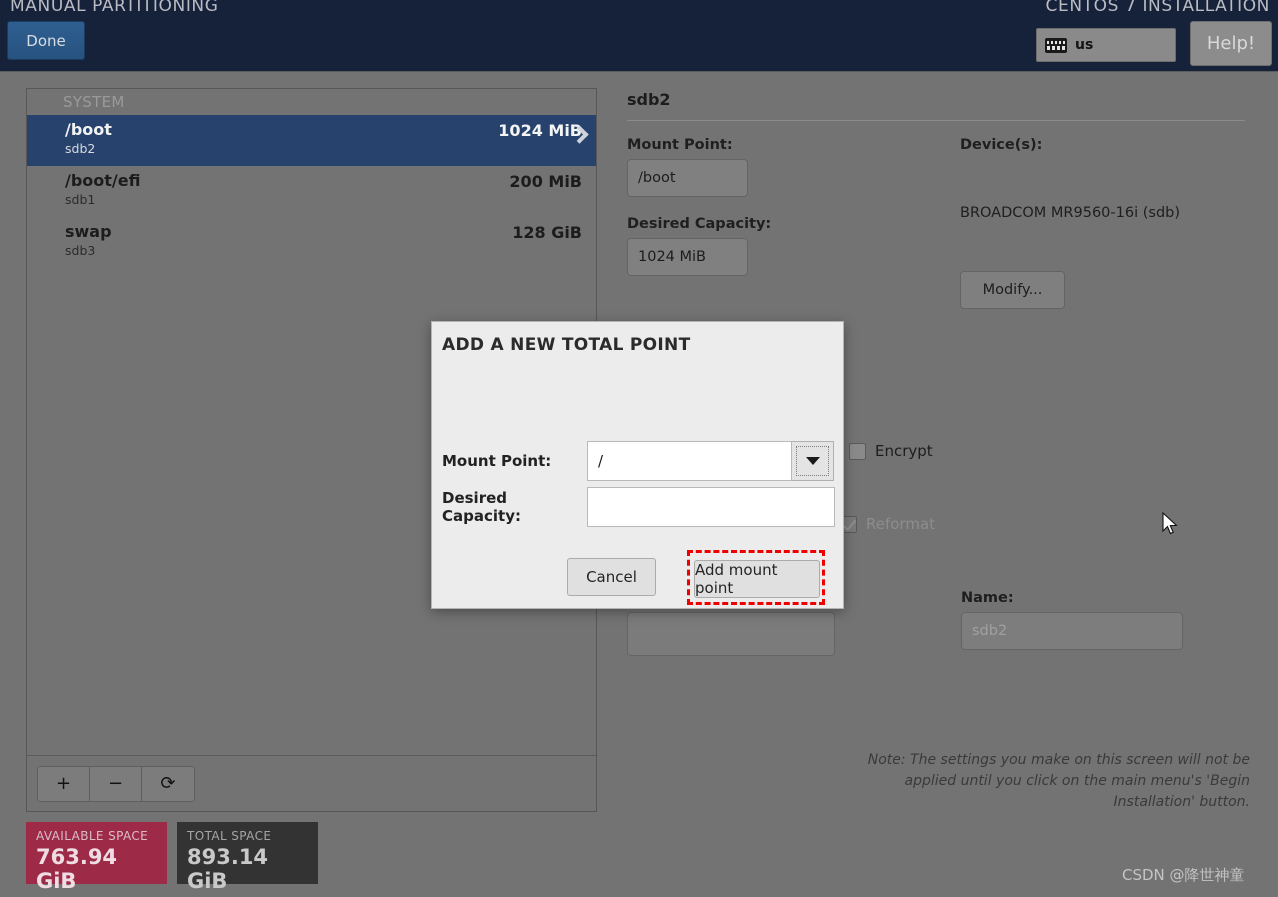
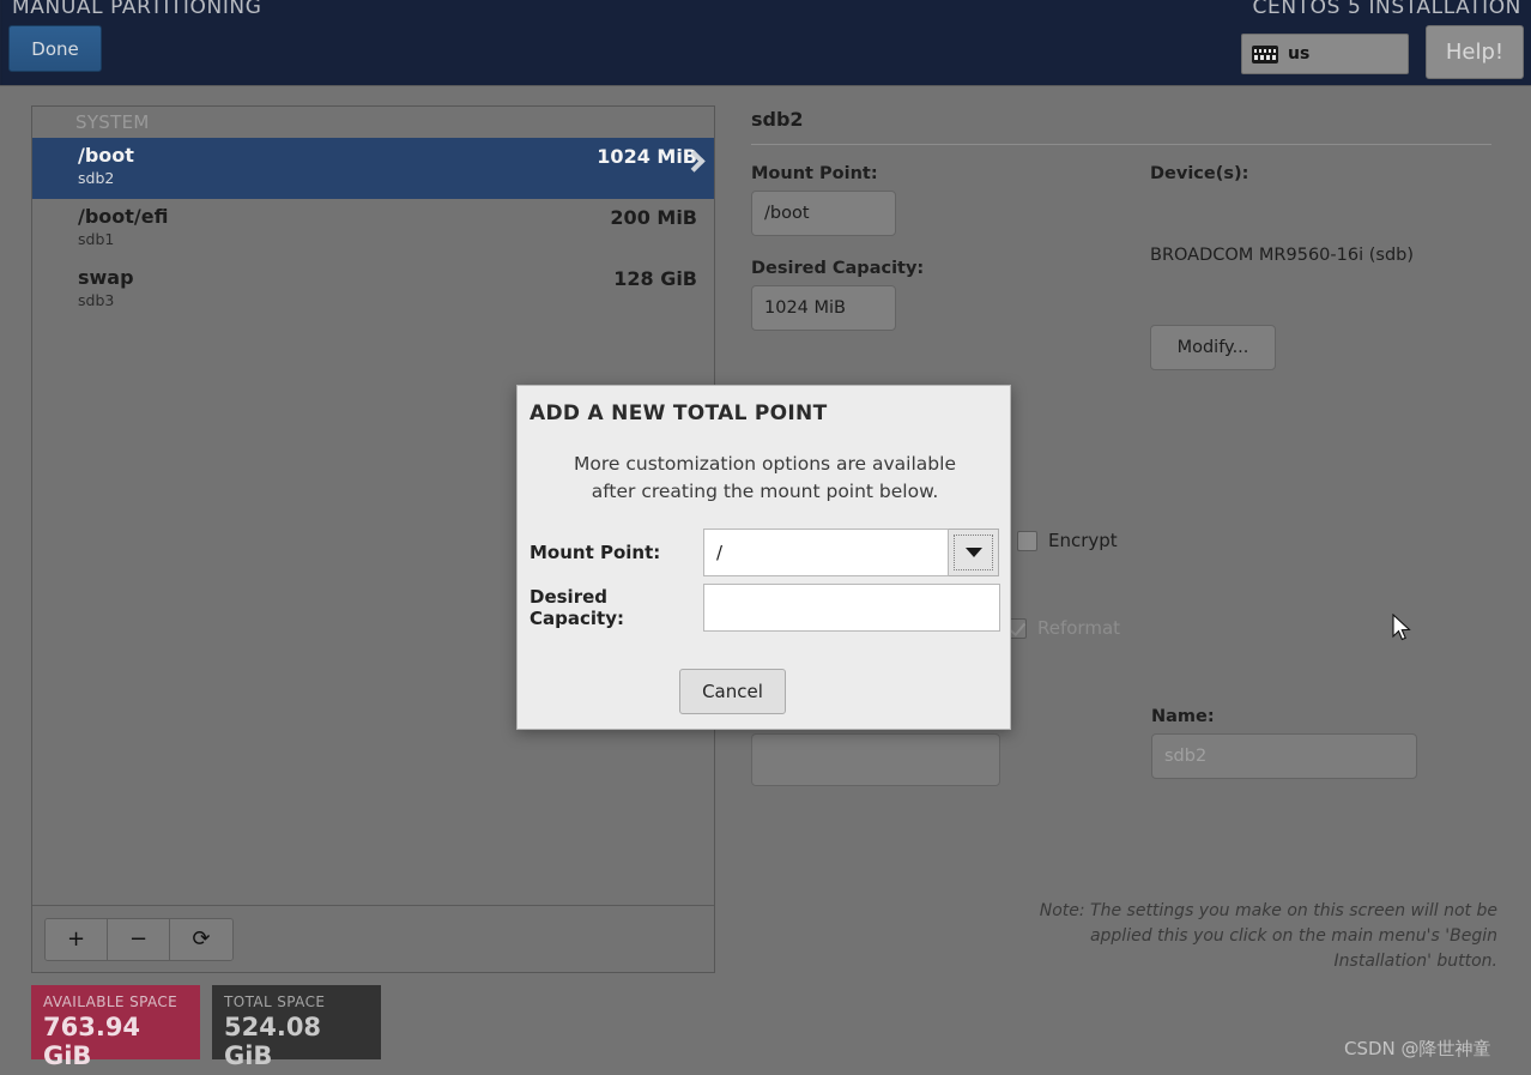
  MANUAL PARTITIONING
- CENTOS 7 INSTALLATION
+ CENTOS 5 INSTALLATION
  Done
  us
  Help!
  SYSTEM
  /boot
  sdb2
  1024 MiB
  /boot/efi
  sdb1
  200 MiB
  swap
  sdb3
  128 GiB
  +
  −
  ⟳
  AVAILABLE SPACE
  763.94 GiB
  TOTAL SPACE
- 893.14 GiB
+ 524.08 GiB
  sdb2
  Mount Point:
  /boot
  Desired Capacity:
  1024 MiB
  Device(s):
  BROADCOM MR9560-16i (sdb)
  Modify...
  Encrypt
  Reformat
  Name:
  sdb2
- Note: The settings you make on this screen will not be applied until you click on the main menu's 'Begin Installation' button.
+ Note: The settings you make on this screen will not be applied this you click on the main menu's 'Begin Installation' button.
  ADD A NEW TOTAL POINT
+ More customization options are available
+ after creating the mount point below.
  Mount Point:
  /
  Desired Capacity:
  Cancel
- Add mount point
  CSDN @降世神童
